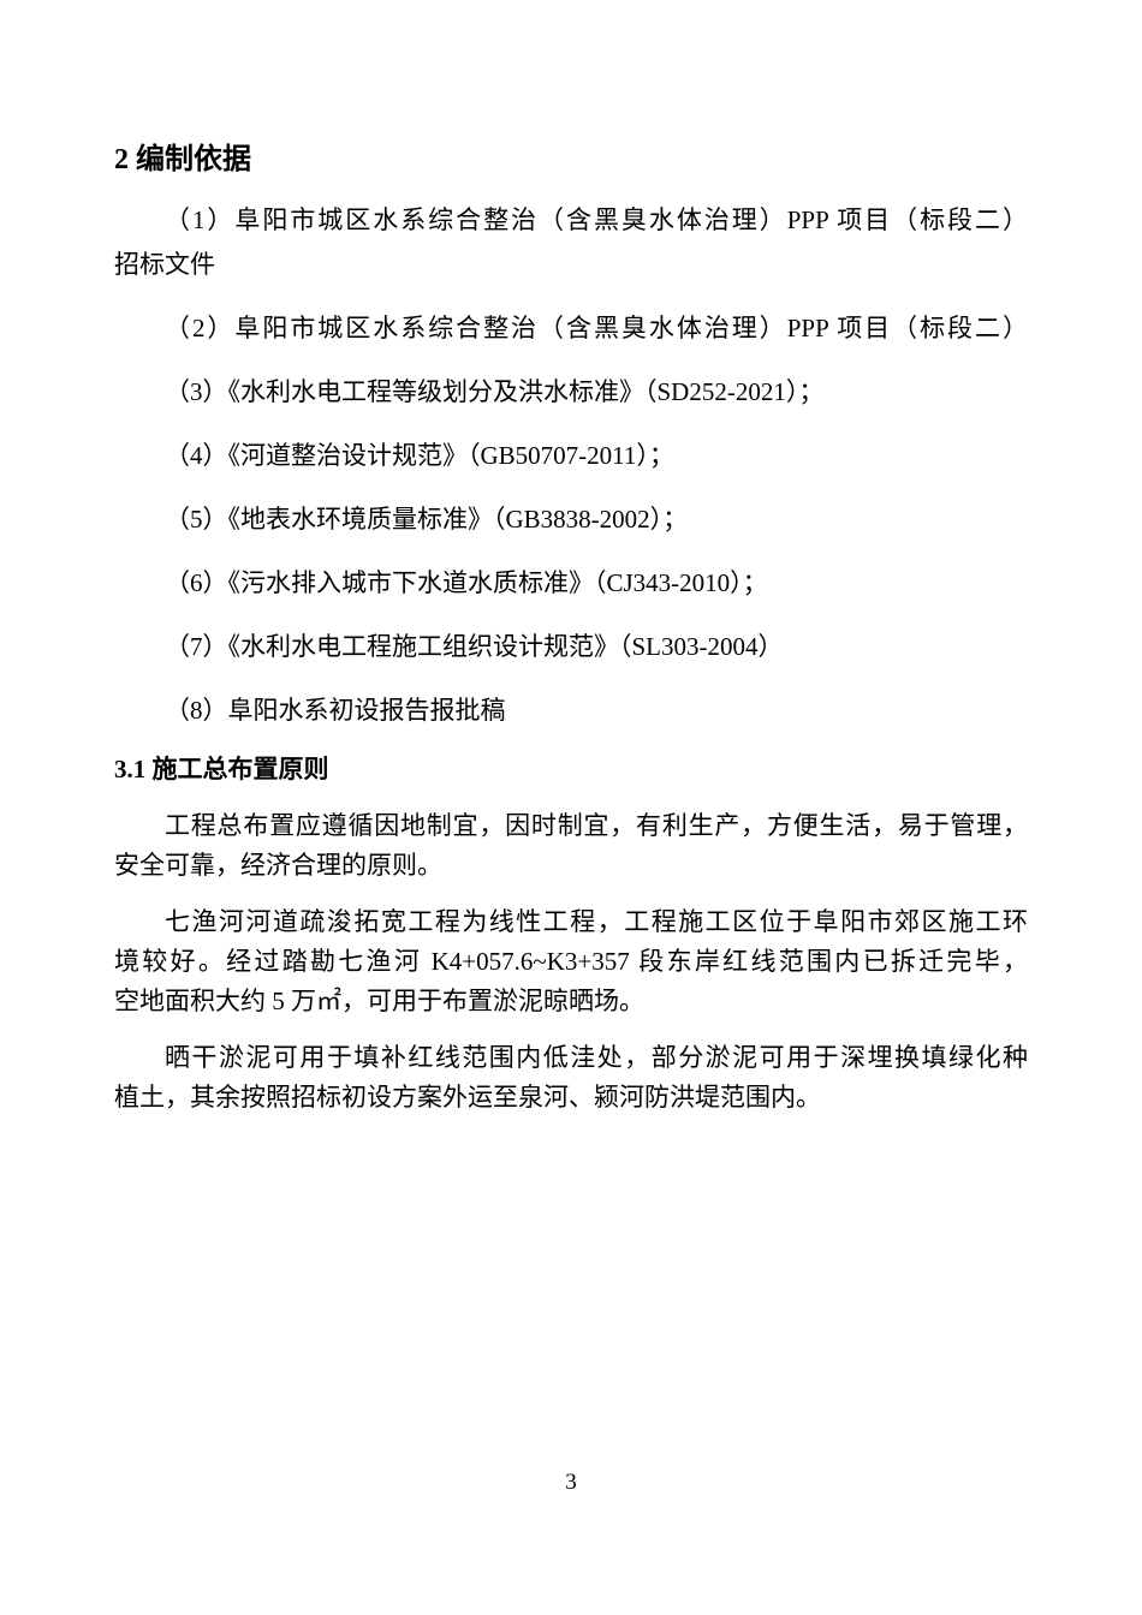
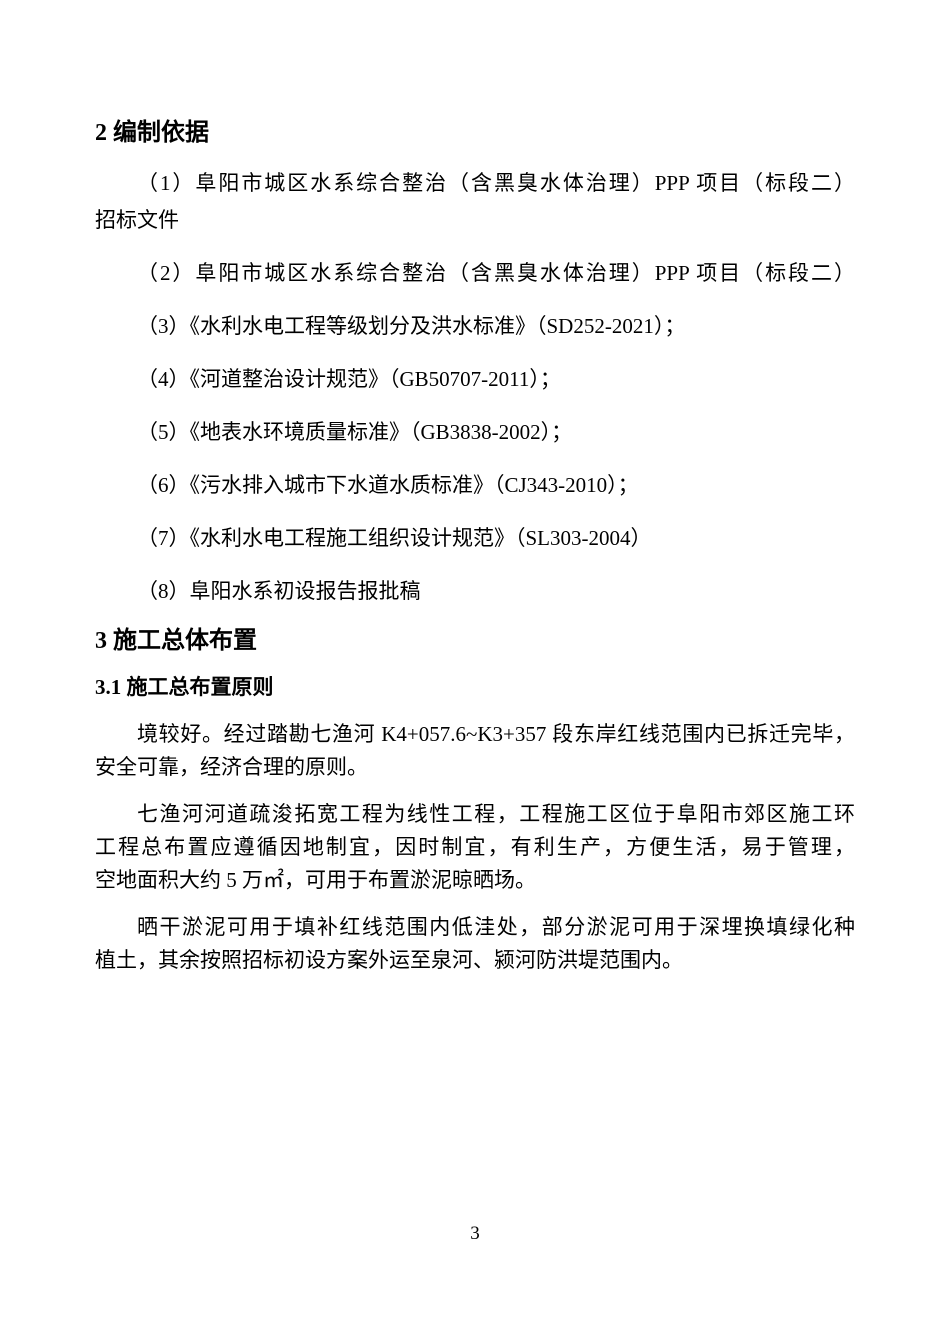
  2 编制依据
  （1）阜阳市城区水系综合整治（含黑臭水体治理）PPP 项目（标段二）
  招标文件
  （2）阜阳市城区水系综合整治（含黑臭水体治理）PPP 项目（标段二）
  （3）《水利水电工程等级划分及洪水标准》（SD252-2021）；
  （4）《河道整治设计规范》（GB50707-2011）；
  （5）《地表水环境质量标准》（GB3838-2002）；
  （6）《污水排入城市下水道水质标准》（CJ343-2010）；
  （7）《水利水电工程施工组织设计规范》（SL303-2004）
  （8）阜阳水系初设报告报批稿
+ 3 施工总体布置
  3.1 施工总布置原则
- 工程总布置应遵循因地制宜，因时制宜，有利生产，方便生活，易于管理，
+ 境较好。经过踏勘七渔河 K4+057.6~K3+357 段东岸红线范围内已拆迁完毕，
  安全可靠，经济合理的原则。
  七渔河河道疏浚拓宽工程为线性工程，工程施工区位于阜阳市郊区施工环
- 境较好。经过踏勘七渔河 K4+057.6~K3+357 段东岸红线范围内已拆迁完毕，
+ 工程总布置应遵循因地制宜，因时制宜，有利生产，方便生活，易于管理，
  空地面积大约 5 万㎡，可用于布置淤泥晾晒场。
  晒干淤泥可用于填补红线范围内低洼处，部分淤泥可用于深埋换填绿化种
  植土，其余按照招标初设方案外运至泉河、颍河防洪堤范围内。
  3
